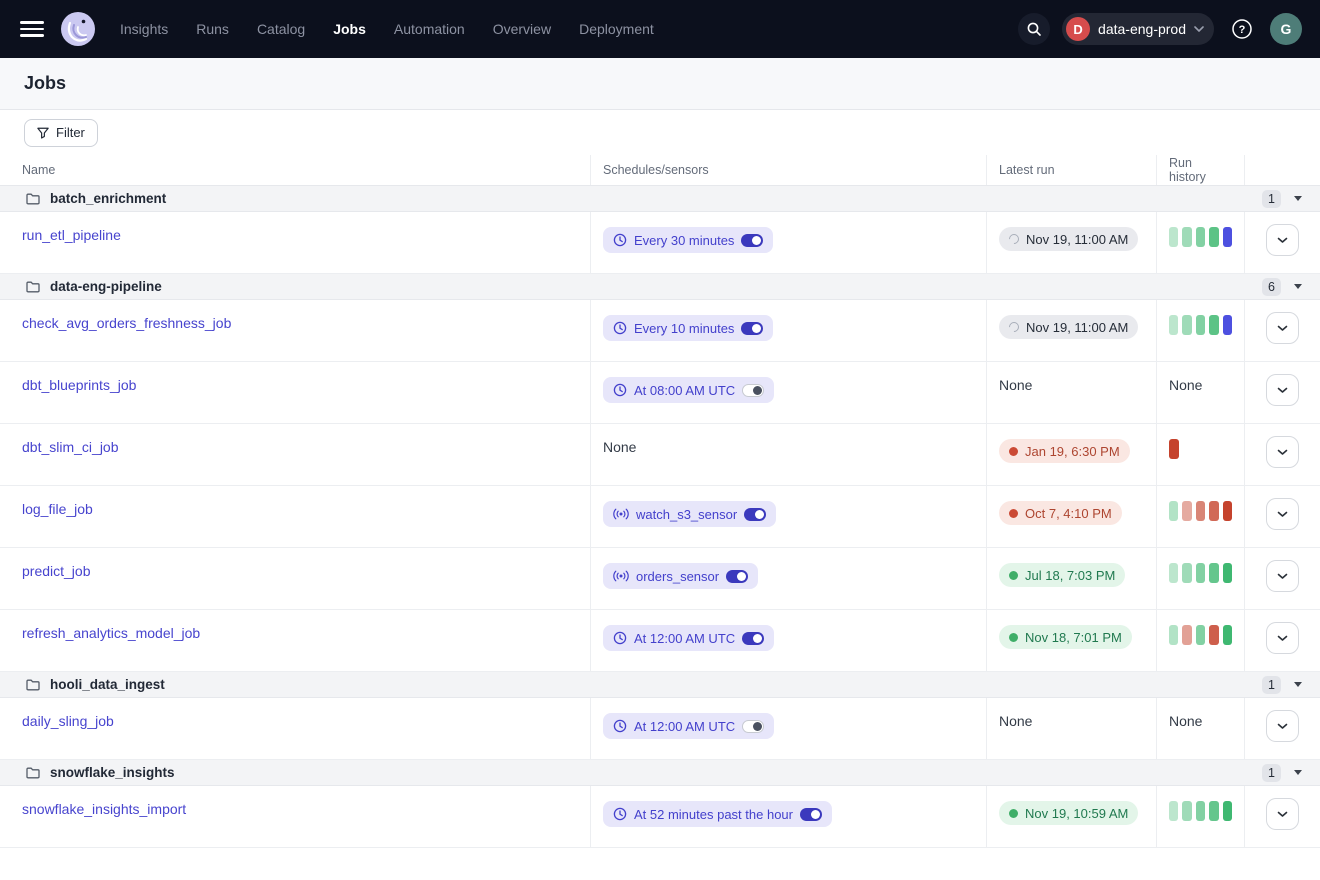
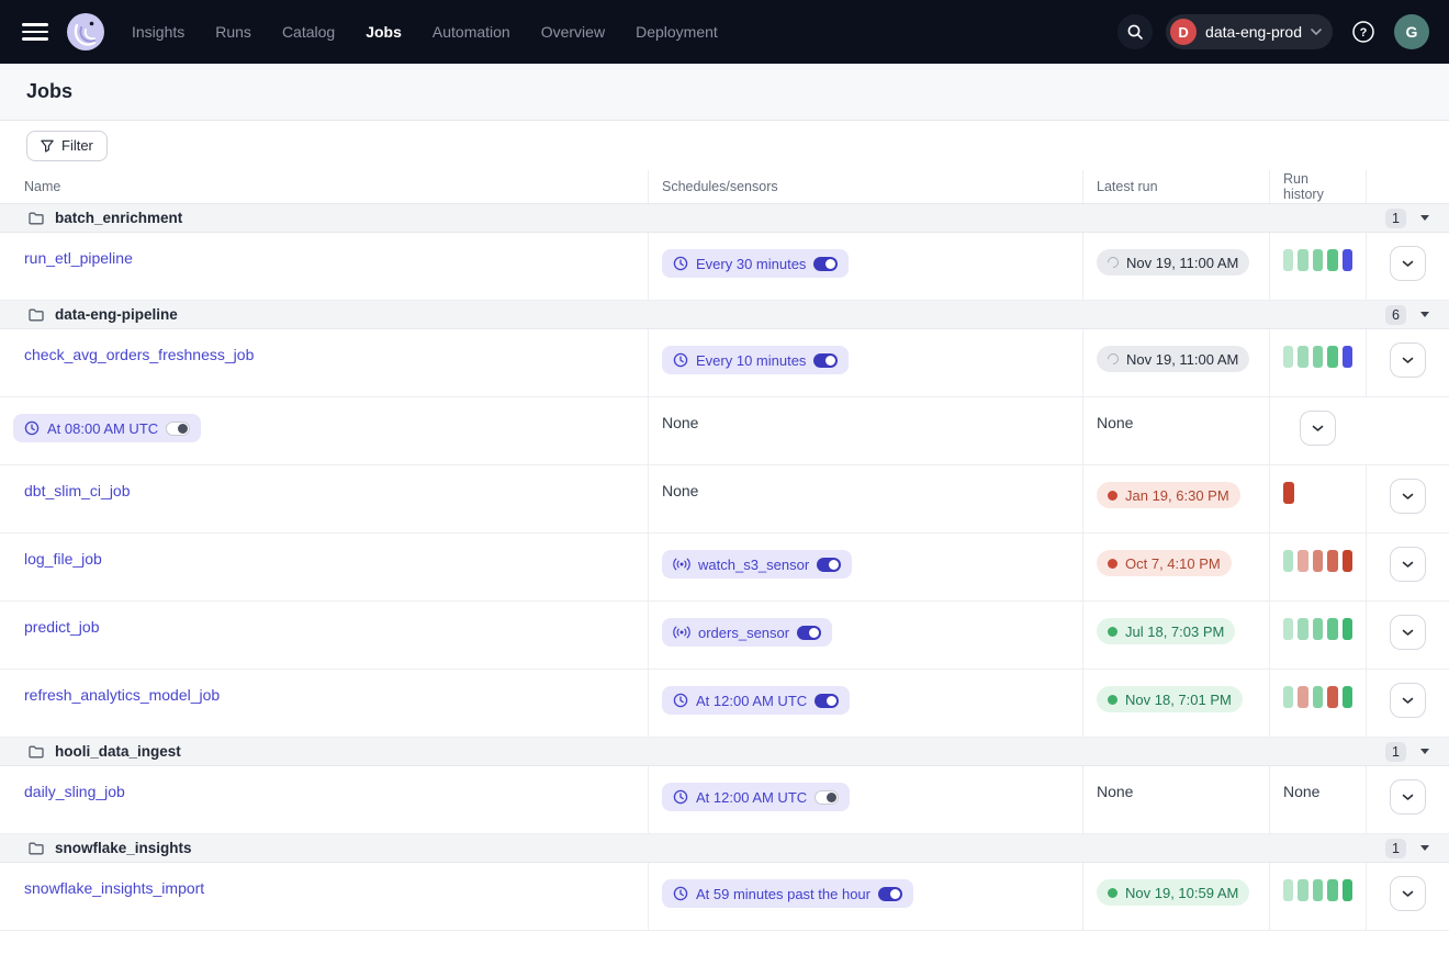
  Insights
  Runs
  Catalog
  Jobs
  Automation
  Overview
  Deployment
  D
  data-eng-prod
  ?
  G
  Jobs
  Filter
  Name
  Schedules/sensors
  Latest run
  Run history
  batch_enrichment
  1
  run_etl_pipeline
  Every 30 minutes
  Nov 19, 11:00 AM
  data-eng-pipeline
  6
  check_avg_orders_freshness_job
  Every 10 minutes
  Nov 19, 11:00 AM
- dbt_blueprints_job
  At 08:00 AM UTC
  None
  None
  dbt_slim_ci_job
  None
  Jan 19, 6:30 PM
  log_file_job
  watch_s3_sensor
  Oct 7, 4:10 PM
  predict_job
  orders_sensor
  Jul 18, 7:03 PM
  refresh_analytics_model_job
  At 12:00 AM UTC
  Nov 18, 7:01 PM
  hooli_data_ingest
  1
  daily_sling_job
  At 12:00 AM UTC
  None
  None
  snowflake_insights
  1
  snowflake_insights_import
- At 52 minutes past the hour
+ At 59 minutes past the hour
  Nov 19, 10:59 AM
